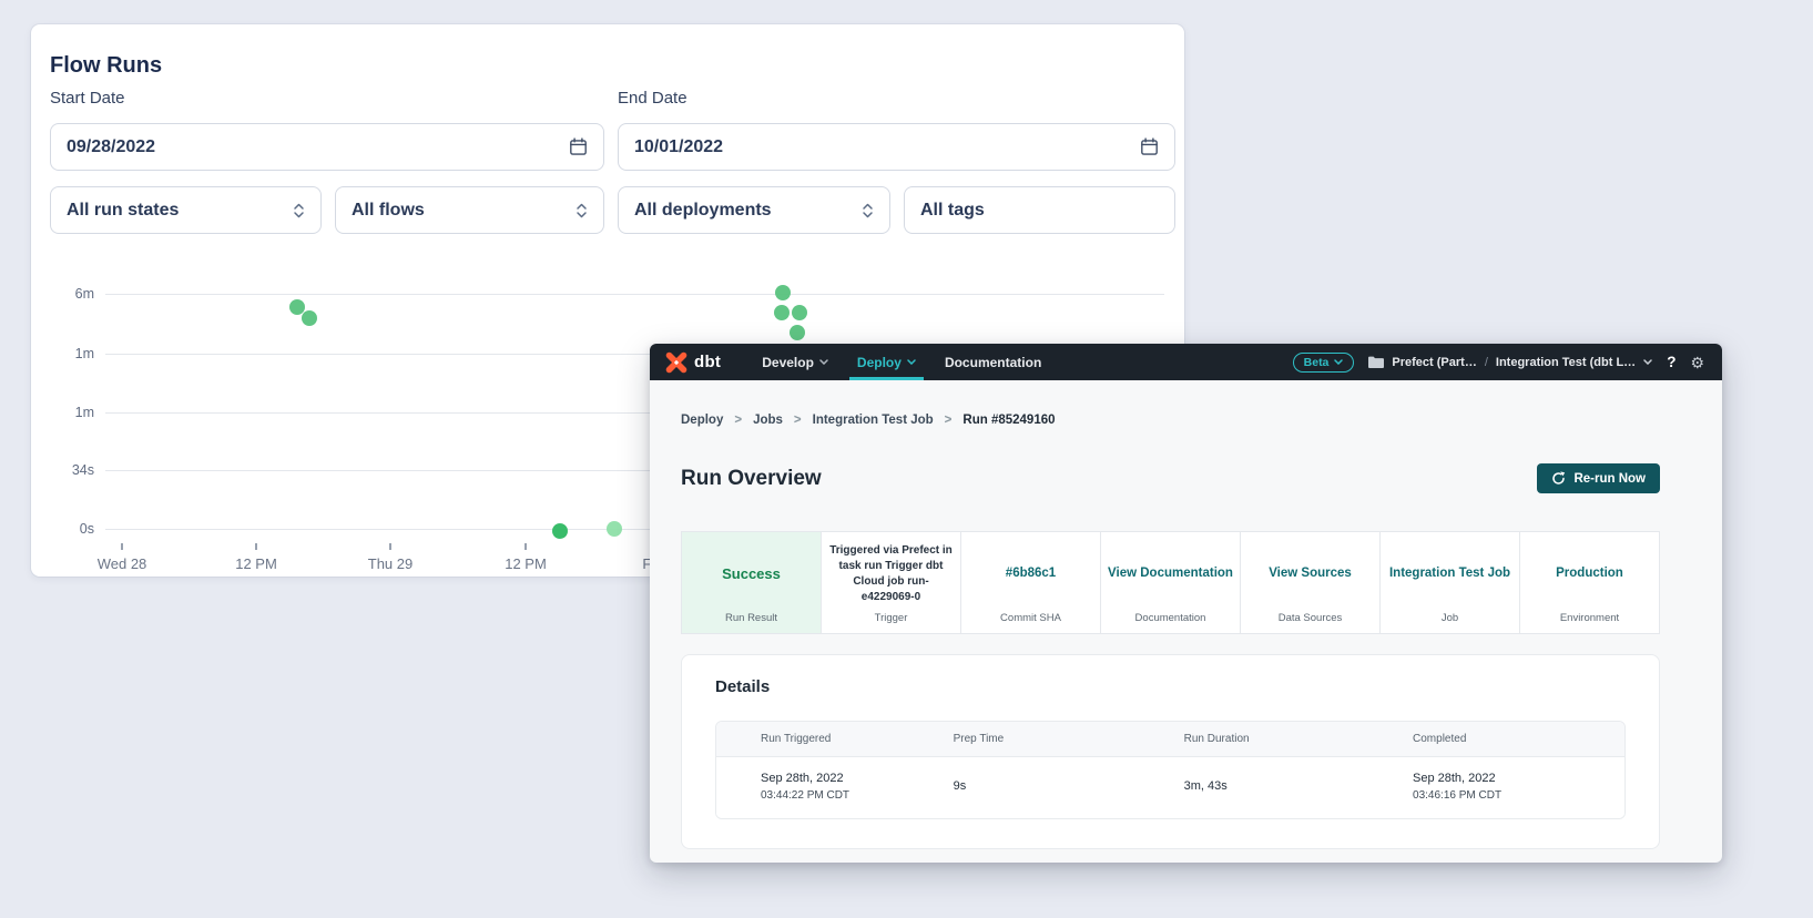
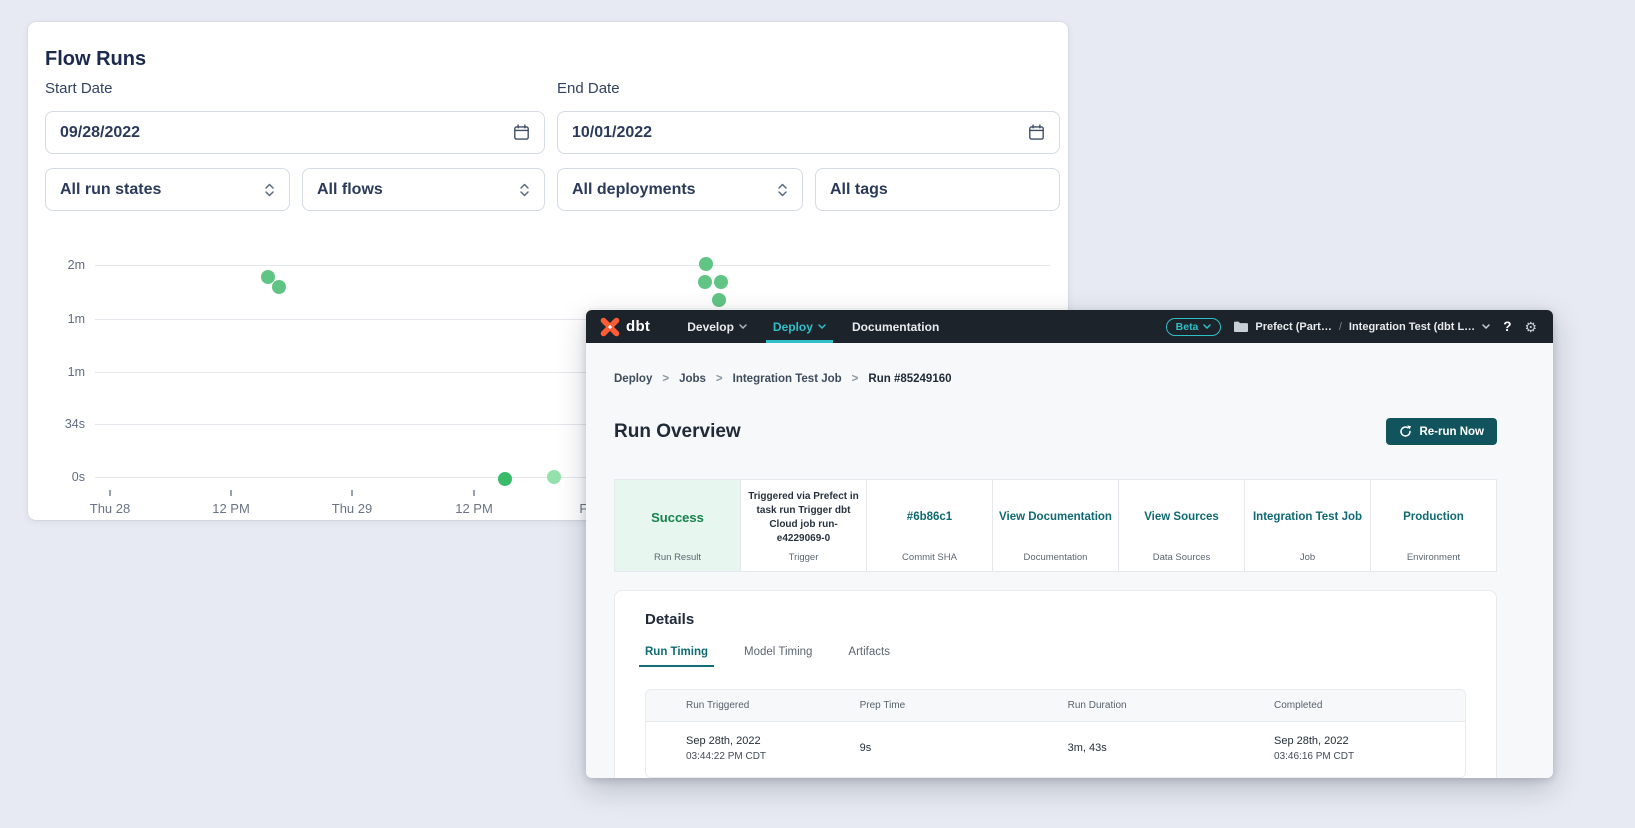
  Flow Runs
  Start Date
  End Date
  09/28/2022
  10/01/2022
  All run states
  All flows
  All deployments
  All tags
- 6m
+ 2m
  1m
  1m
  34s
  0s
- Wed 28
+ Thu 28
  12 PM
  Thu 29
  12 PM
  dbt
  Develop
  Deploy
  Documentation
  Beta
  Prefect (Part…
  /
  Integration Test (dbt L…
  ?
  ⚙
  Deploy
  >
  Jobs
  >
  Integration Test Job
  >
  Run #85249160
  Run Overview
  Re-run Now
  Success
  Run Result
  Triggered via Prefect in task run Trigger dbt Cloud job run-e4229069-0
  Trigger
  #6b86c1
  Commit SHA
  View Documentation
  Documentation
  View Sources
  Data Sources
  Integration Test Job
  Job
  Production
  Environment
  Details
+ Run Timing
+ Model Timing
+ Artifacts
  Run Triggered
  Prep Time
  Run Duration
  Completed
  Sep 28th, 2022
  03:44:22 PM CDT
  9s
  3m, 43s
  Sep 28th, 2022
  03:46:16 PM CDT
